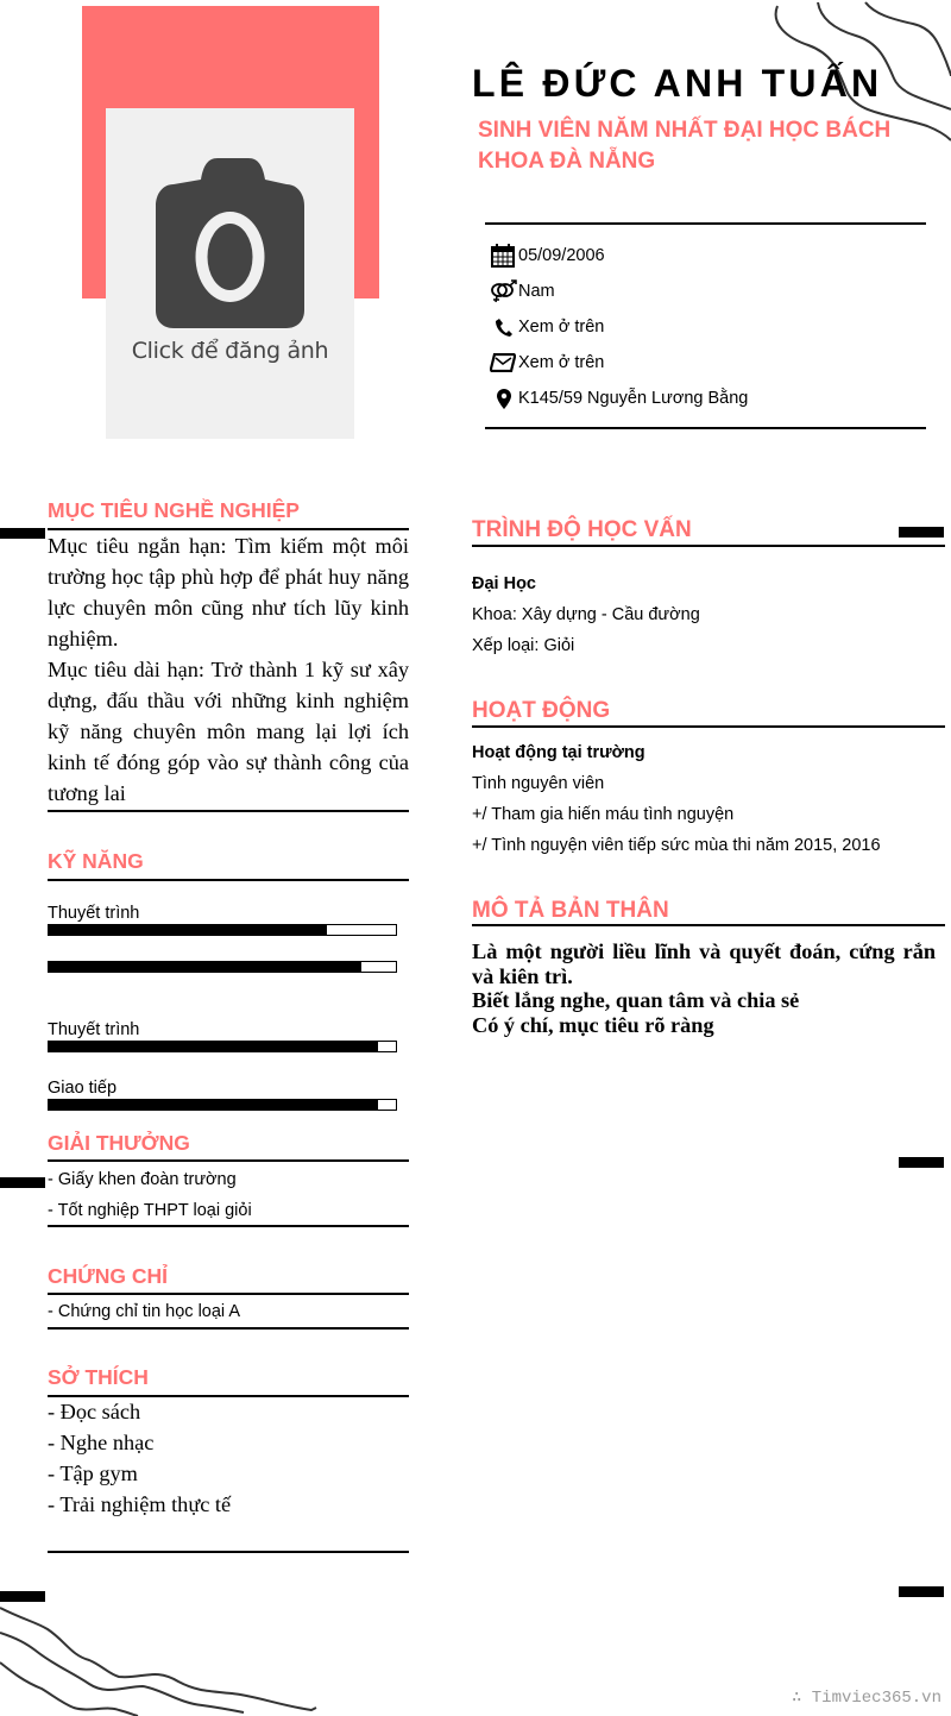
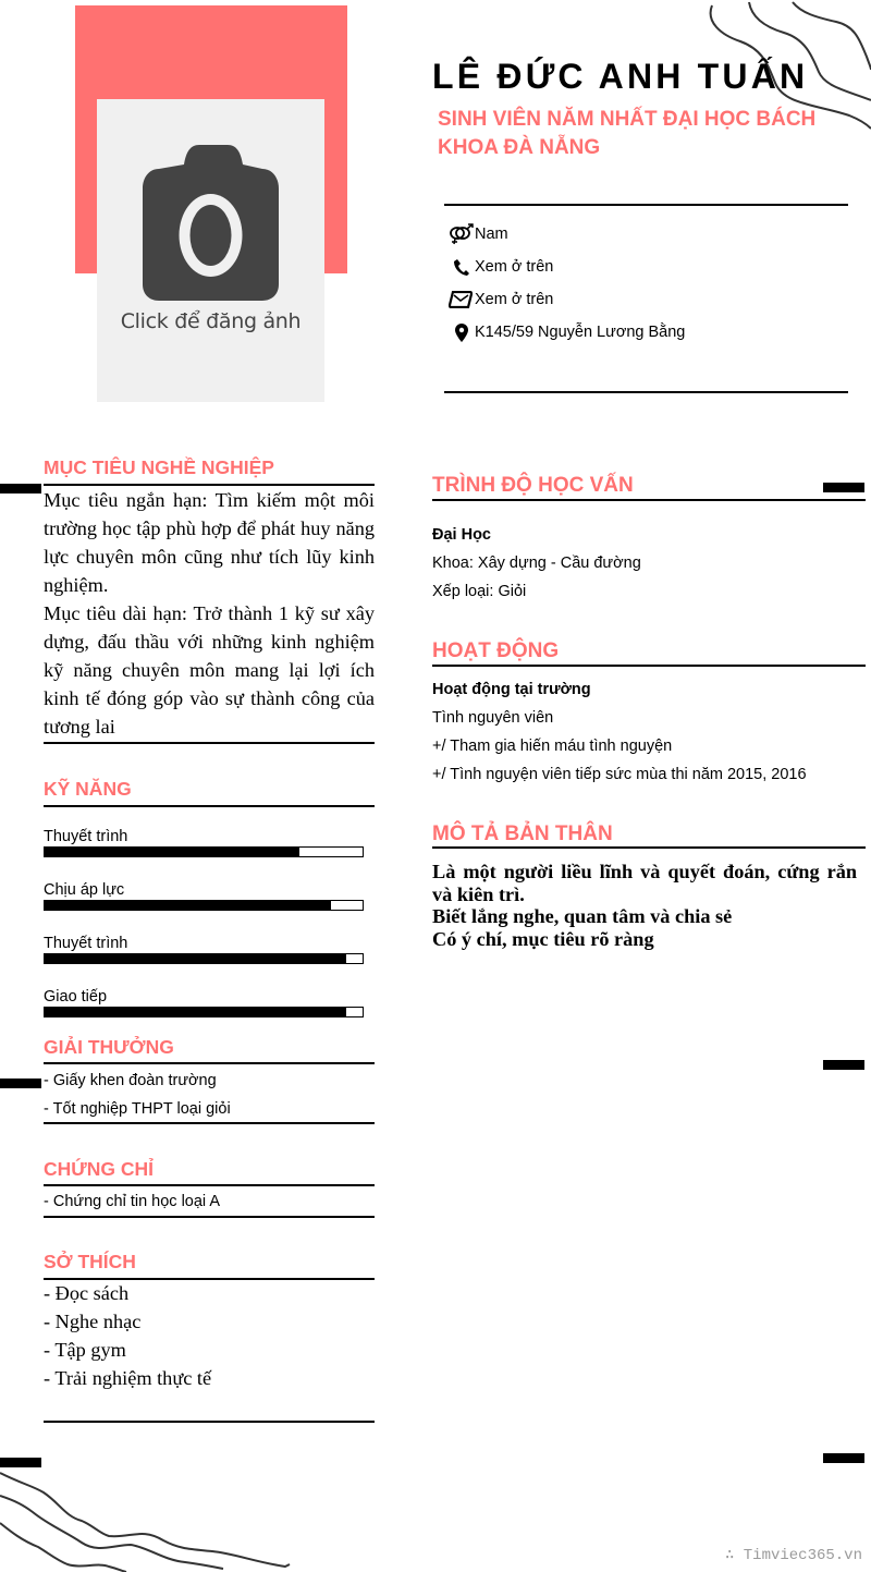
  Click để đăng ảnh
  LÊ ĐỨC ANH TUẤN
  SINH VIÊN NĂM NHẤT ĐẠI HỌC BÁCH KHOA ĐÀ NẴNG
- 05/09/2006
  Nam
  Xem ở trên
  Xem ở trên
  K145/59 Nguyễn Lương Bằng
  MỤC TIÊU NGHỀ NGHIỆP
  Mục tiêu ngắn hạn: Tìm kiếm một môi trường học tập phù hợp để phát huy năng lực chuyên môn cũng như tích lũy kinh nghiệm.
  Mục tiêu dài hạn: Trở thành 1 kỹ sư xây dựng, đấu thầu với những kinh nghiệm kỹ năng chuyên môn mang lại lợi ích kinh tế đóng góp vào sự thành công của tương lai
  KỸ NĂNG
  Thuyết trình
+ Chịu áp lực
  Thuyết trình
  Giao tiếp
  GIẢI THƯỞNG
  - Giấy khen đoàn trường
  - Tốt nghiệp THPT loại giỏi
  CHỨNG CHỈ
  - Chứng chỉ tin học loại A
  SỞ THÍCH
  - Đọc sách
  - Nghe nhạc
  - Tập gym
  - Trải nghiệm thực tế
  TRÌNH ĐỘ HỌC VẤN
  Đại Học
  Khoa: Xây dựng - Cầu đường
  Xếp loại: Giỏi
  HOẠT ĐỘNG
  Hoạt động tại trường
  Tình nguyên viên
  +/ Tham gia hiến máu tình nguyện
  +/ Tình nguyện viên tiếp sức mùa thi năm 2015, 2016
  MÔ TẢ BẢN THÂN
  Là một người liều lĩnh và quyết đoán, cứng rắn và kiên trì.
  Biết lắng nghe, quan tâm và chia sẻ
  Có ý chí, mục tiêu rõ ràng
  ∴ Timviec365.vn
